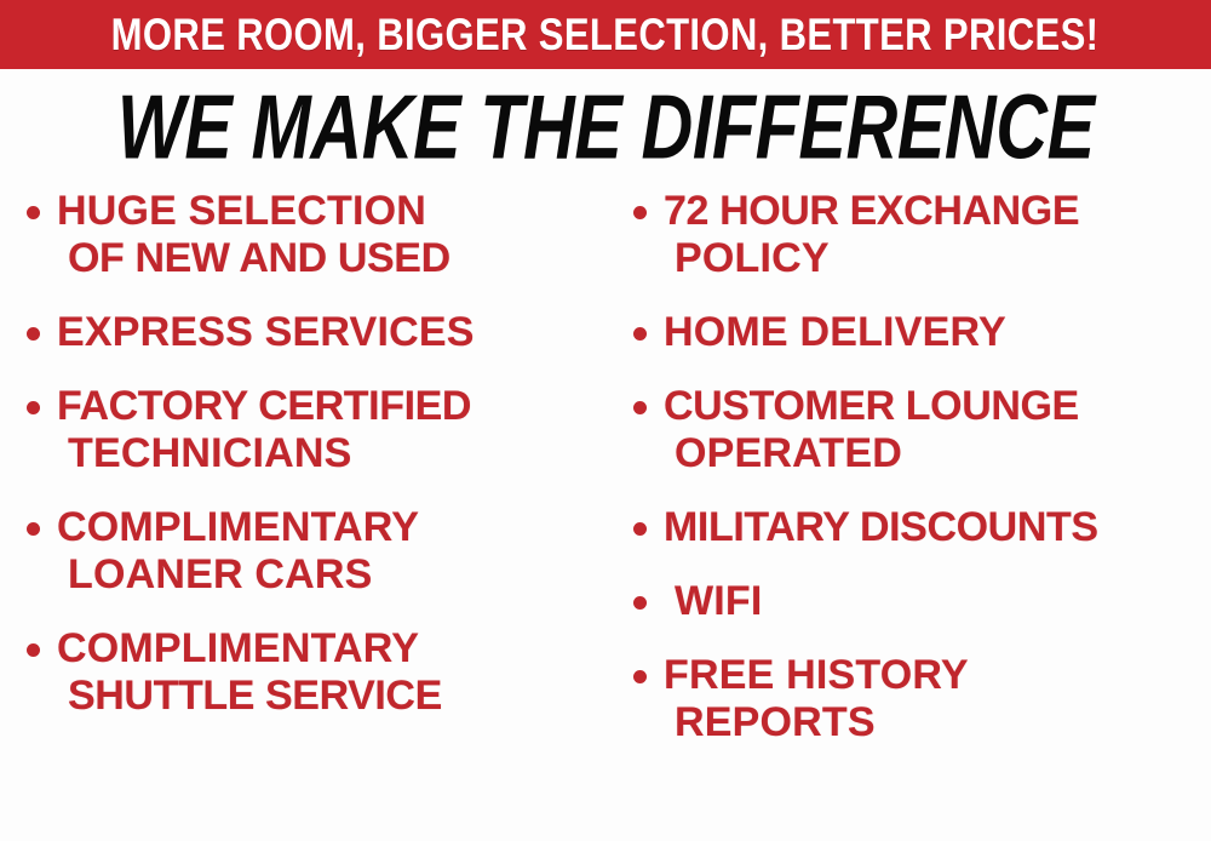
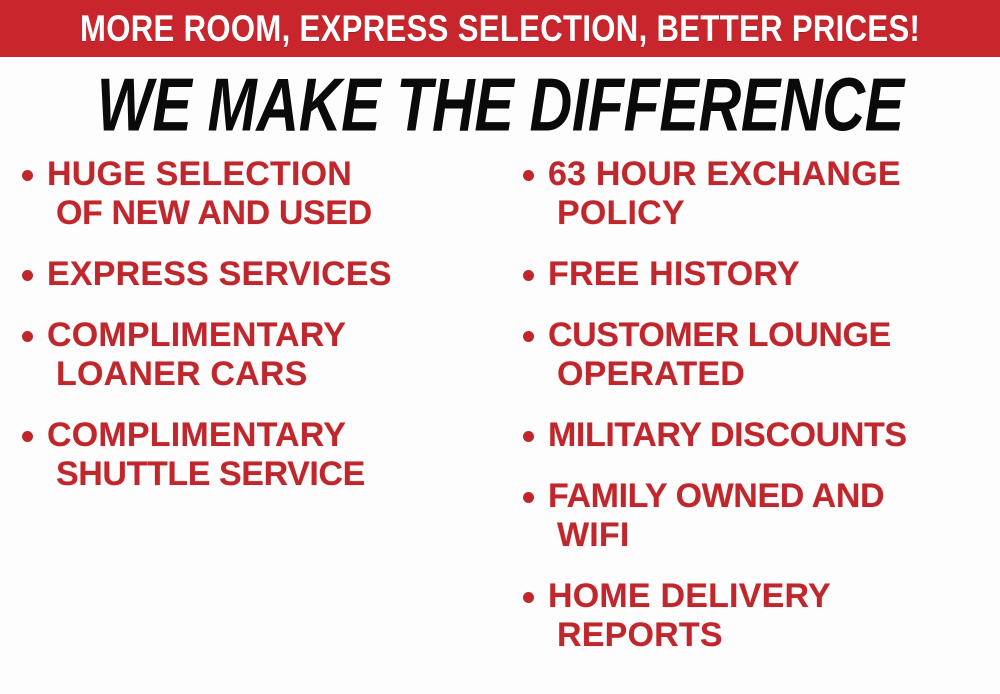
- MORE ROOM, BIGGER SELECTION, BETTER PRICES!
+ MORE ROOM, EXPRESS SELECTION, BETTER PRICES!
  WE MAKE THE DIFFERENCE
  HUGE SELECTION
  OF NEW AND USED
  EXPRESS SERVICES
- FACTORY CERTIFIED
- TECHNICIANS
  COMPLIMENTARY
  LOANER CARS
  COMPLIMENTARY
  SHUTTLE SERVICE
- 72 HOUR EXCHANGE
+ 63 HOUR EXCHANGE
  POLICY
- HOME DELIVERY
+ FREE HISTORY
  CUSTOMER LOUNGE
  OPERATED
  MILITARY DISCOUNTS
+ FAMILY OWNED AND
  WIFI
- FREE HISTORY
+ HOME DELIVERY
  REPORTS
